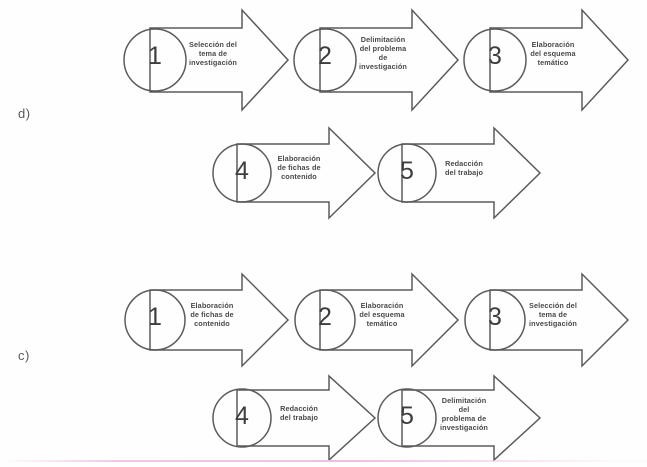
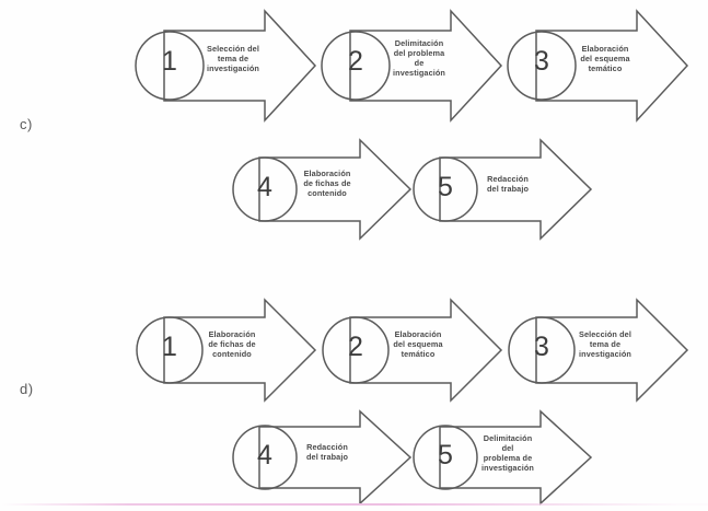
- d)
+ c)
  1
  Selección del
  tema de
  investigación
  2
  Delimitación
  del problema
  de
  investigación
  3
  Elaboración
  del esquema
  temático
  4
  Elaboración
  de fichas de
  contenido
  5
  Redacción
  del trabajo
- c)
+ d)
  1
  Elaboración
  de fichas de
  contenido
  2
  Elaboración
  del esquema
  temático
  3
  Selección del
  tema de
  investigación
  4
  Redacción
  del trabajo
  5
  Delimitación
  del
  problema de
  investigación
